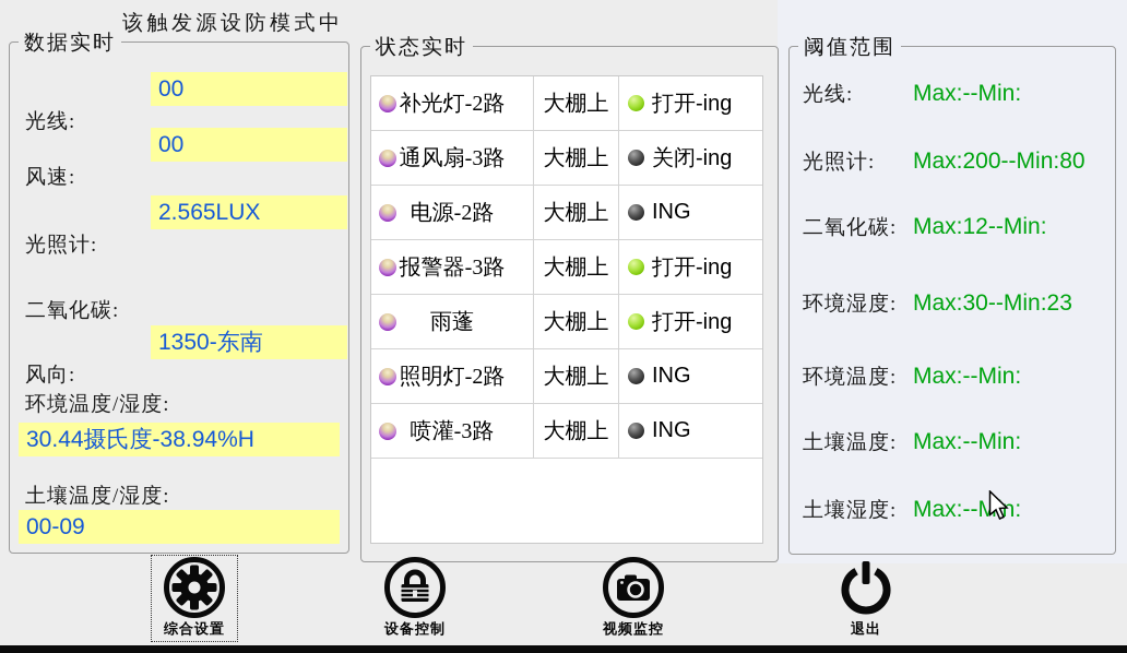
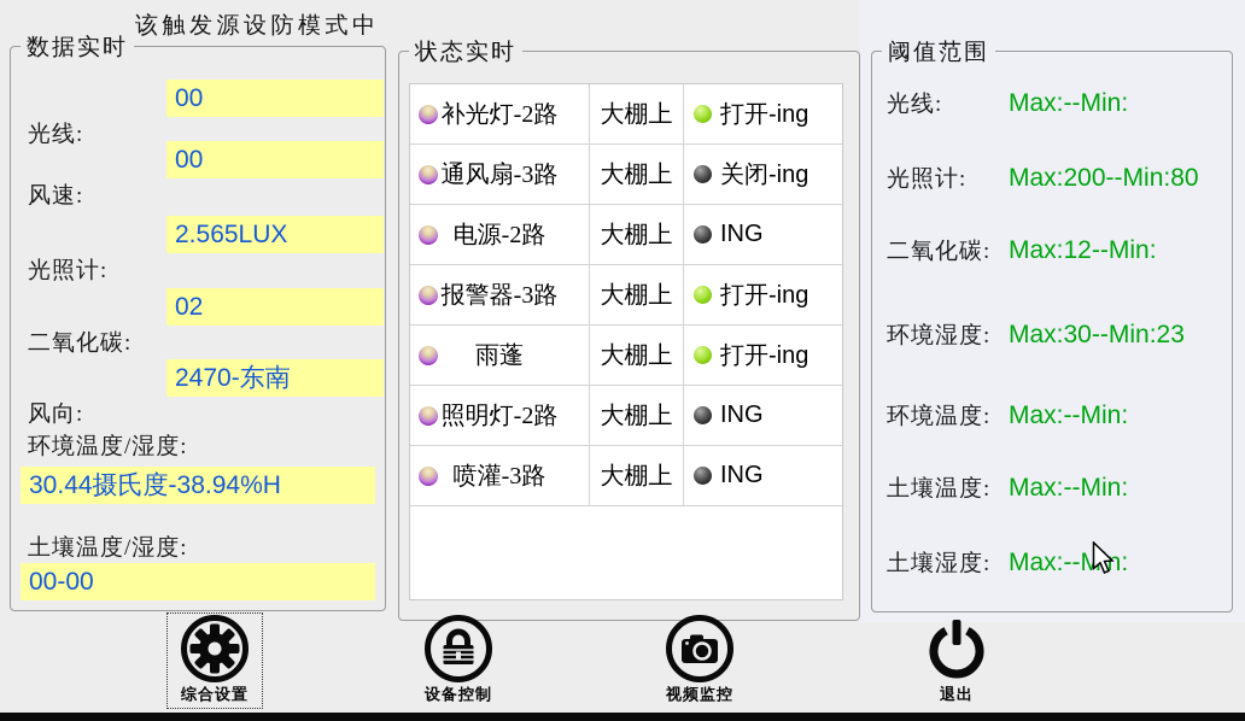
  该触发源设防模式中
  数据实时
  光线:
  00
  风速:
  00
  光照计:
  2.565LUX
  二氧化碳:
+ 02
  风向:
- 1350-东南
+ 2470-东南
  环境温度/湿度:
  30.44摄氏度-38.94%H
  土壤温度/湿度:
- 00-09
+ 00-00
  状态实时
  补光灯-2路
  大棚上
  打开-ing
  通风扇-3路
  大棚上
  关闭-ing
  电源-2路
  大棚上
  ING
  报警器-3路
  大棚上
  打开-ing
  雨蓬
  大棚上
  打开-ing
  照明灯-2路
  大棚上
  ING
  喷灌-3路
  大棚上
  ING
  阈值范围
  光线:
  Max:--Min:
  光照计:
  Max:200--Min:80
  二氧化碳:
  Max:12--Min:
  环境湿度:
  Max:30--Min:23
  环境温度:
  Max:--Min:
  土壤温度:
  Max:--Min:
  土壤湿度:
  Max:--Mn:
  综合设置
  设备控制
  视频监控
  退出
